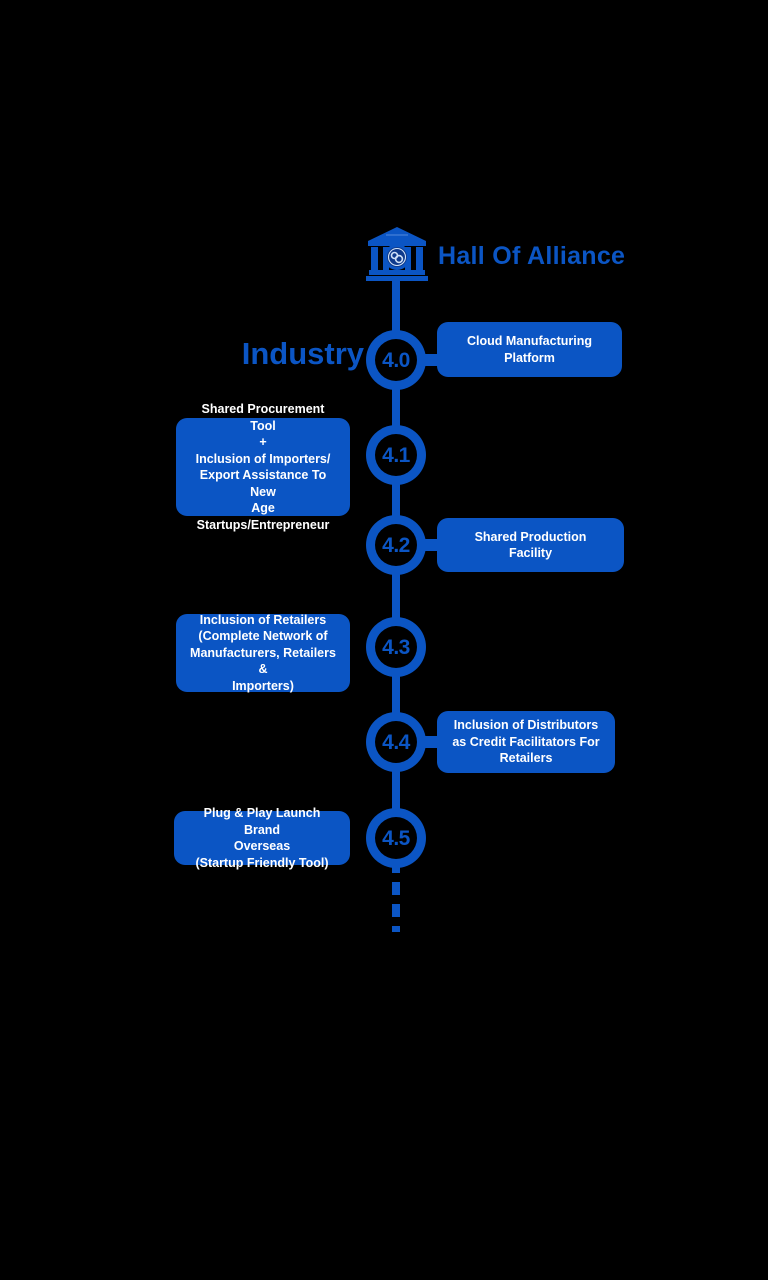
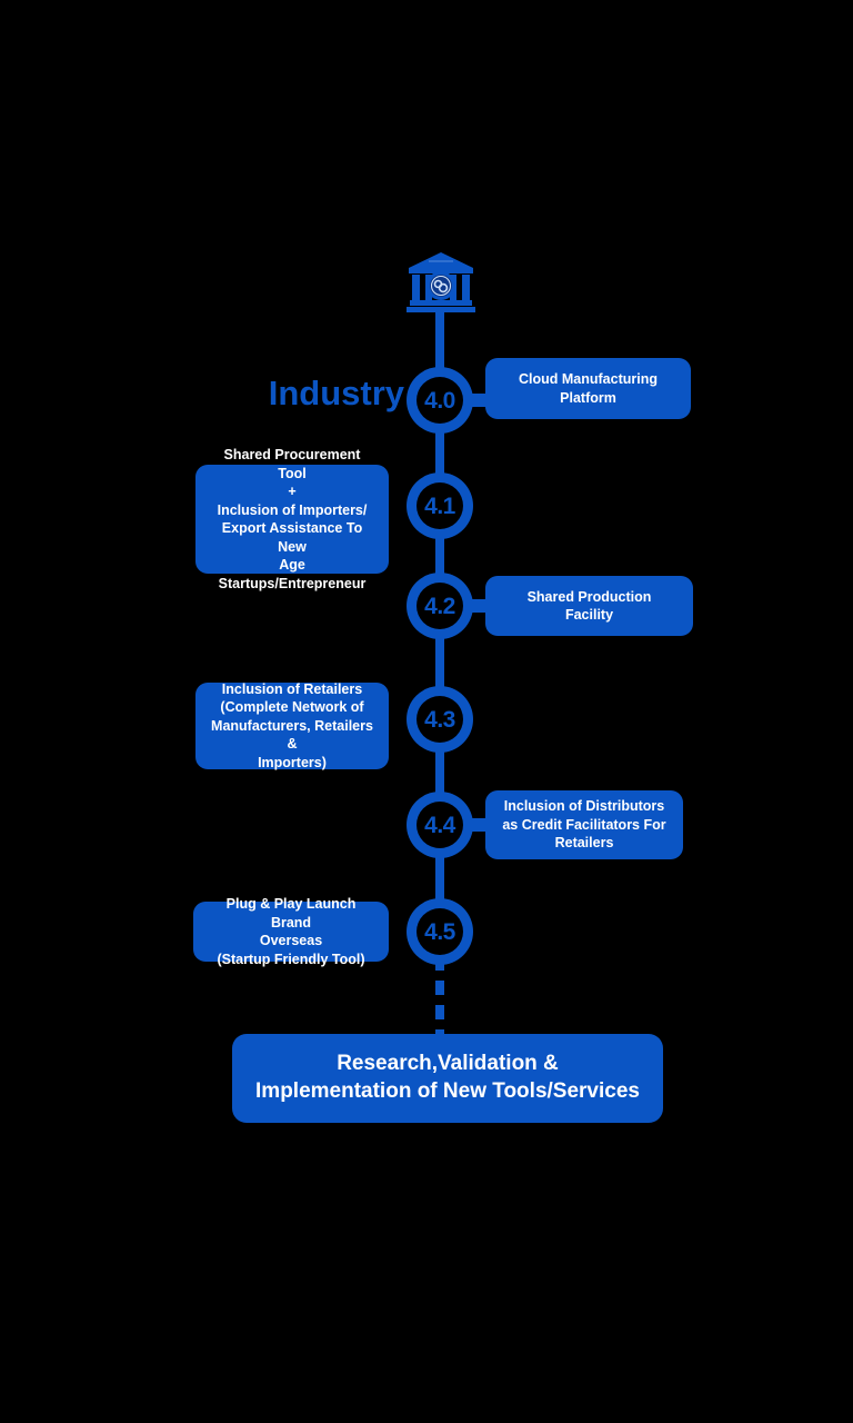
- Hall Of Alliance
  Industry
  Cloud Manufacturing
  Platform
  4.0
  Shared Procurement
  Tool
  +
  Inclusion of Importers/
  Export Assistance To New
  Age Startups/Entrepreneur
  4.1
  Shared Production
  Facility
  4.2
  Inclusion of Retailers
  (Complete Network of
  Manufacturers, Retailers &
  Importers)
  4.3
  Inclusion of Distributors
  as Credit Facilitators For
  Retailers
  4.4
  Plug & Play Launch Brand
  Overseas
  (Startup Friendly Tool)
  4.5
+ Research,Validation &
+ Implementation of New Tools/Services
